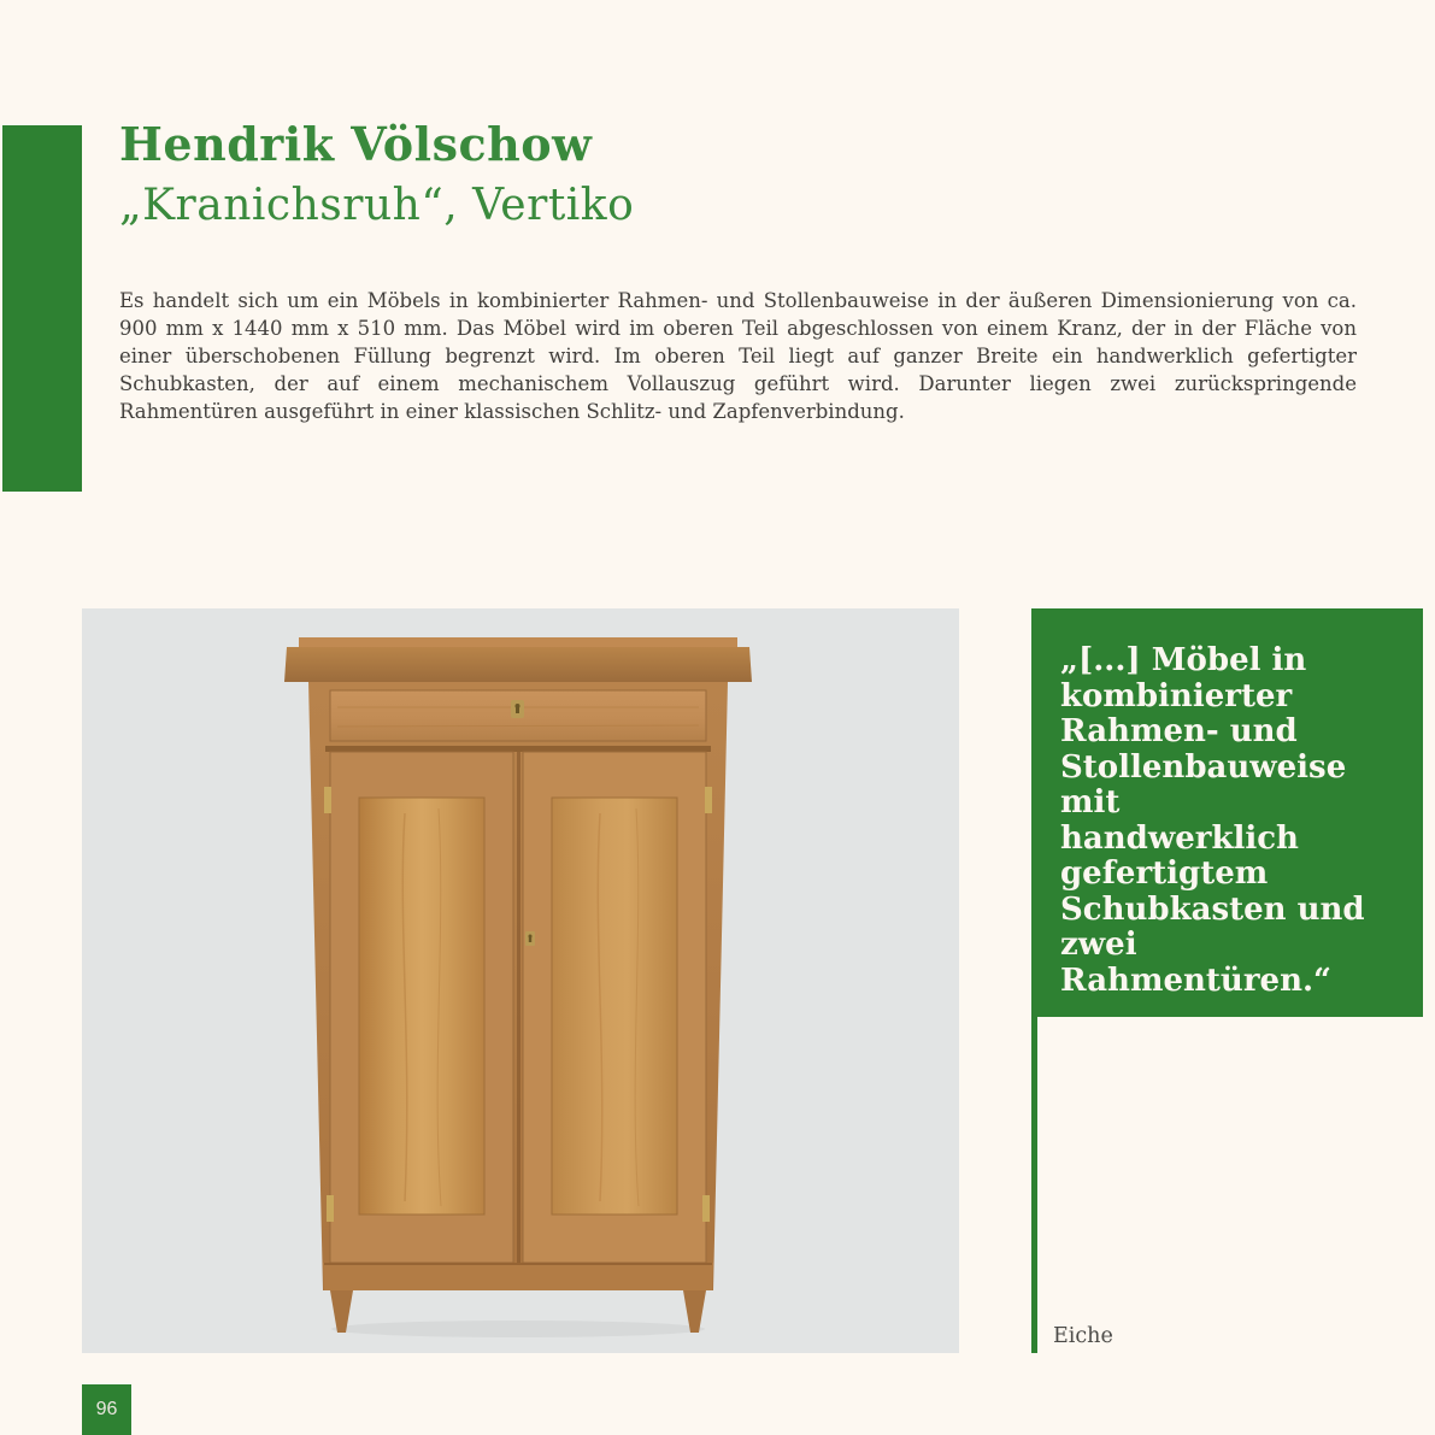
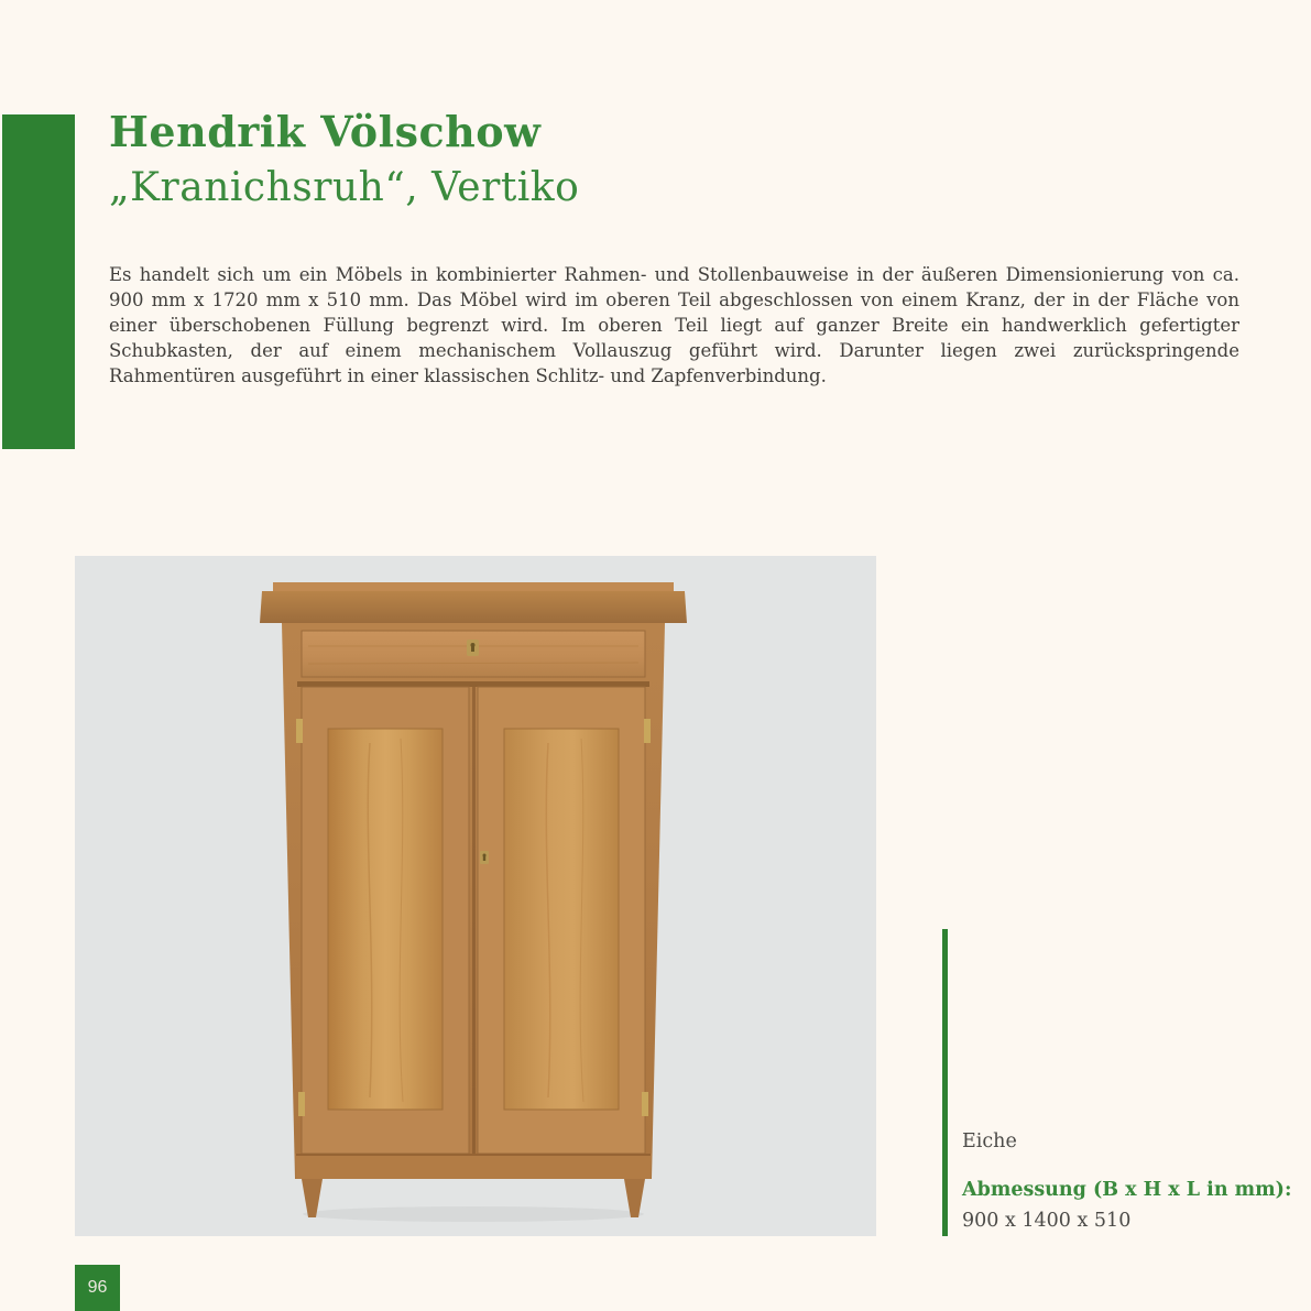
  Hendrik Völschow
  „Kranichsruh“, Vertiko
- Es handelt sich um ein Möbels in kombinierter Rahmen- und Stollenbauweise in der äußeren Dimensionierung von ca. 900 mm x 1440 mm x 510 mm. Das Möbel wird im oberen Teil abgeschlossen von einem Kranz, der in der Fläche von einer überschobenen Füllung begrenzt wird. Im oberen Teil liegt auf ganzer Breite ein handwerklich gefertigter Schubkasten, der auf einem mechanischem Vollauszug geführt wird. Darunter liegen zwei zurückspringende Rahmentüren ausgeführt in einer klassischen Schlitz- und Zapfenverbindung.
+ Es handelt sich um ein Möbels in kombinierter Rahmen- und Stollenbauweise in der äußeren Dimensionierung von ca. 900 mm x 1720 mm x 510 mm. Das Möbel wird im oberen Teil abgeschlossen von einem Kranz, der in der Fläche von einer überschobenen Füllung begrenzt wird. Im oberen Teil liegt auf ganzer Breite ein handwerklich gefertigter Schubkasten, der auf einem mechanischem Vollauszug geführt wird. Darunter liegen zwei zurückspringende Rahmentüren ausgeführt in einer klassischen Schlitz- und Zapfenverbindung.
- „[...] Möbel in
- kombinierter
- Rahmen- und
- Stollenbauweise mit
- handwerklich
- gefertigtem
- Schubkasten und
- zwei Rahmentüren.“
  Eiche
+ Abmessung (B x H x L in mm):
+ 900 x 1400 x 510
  96
